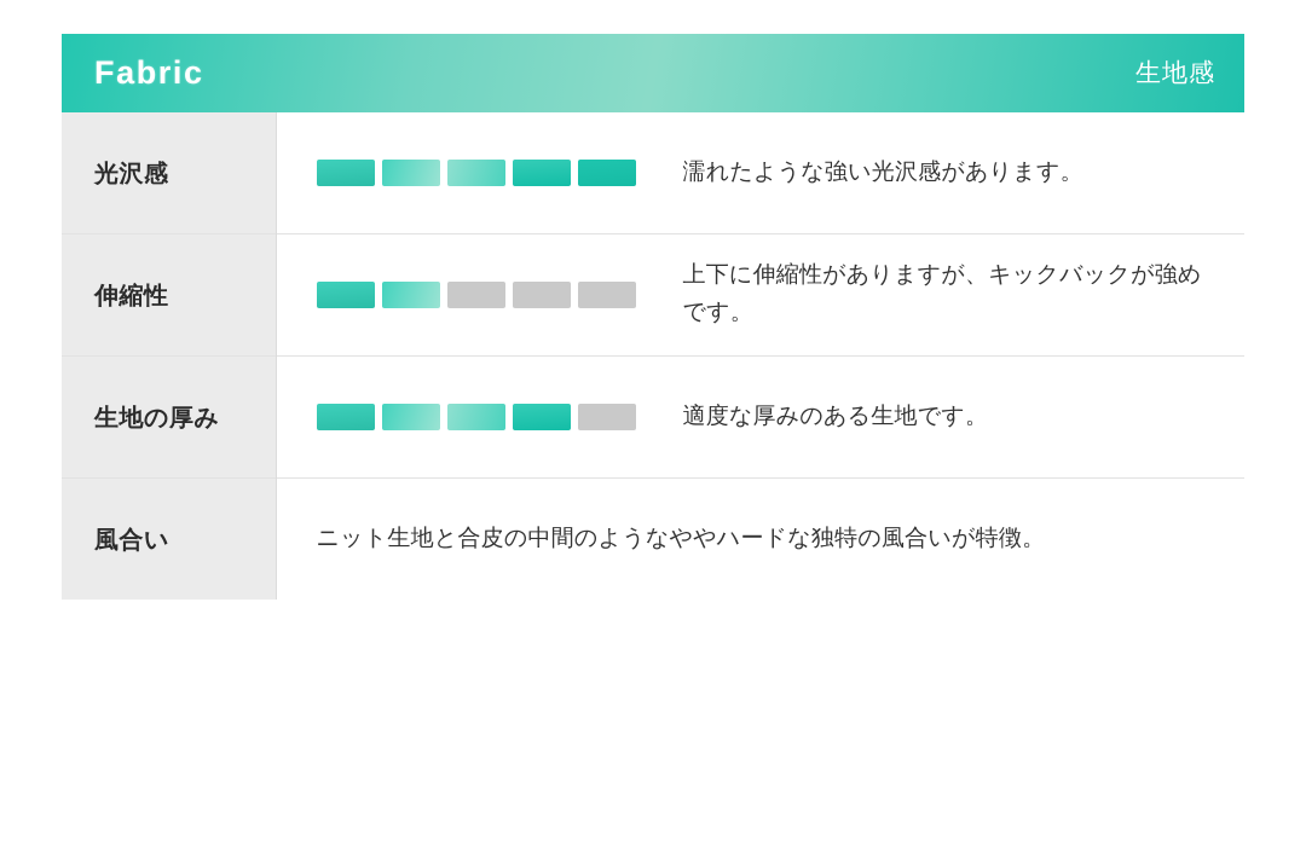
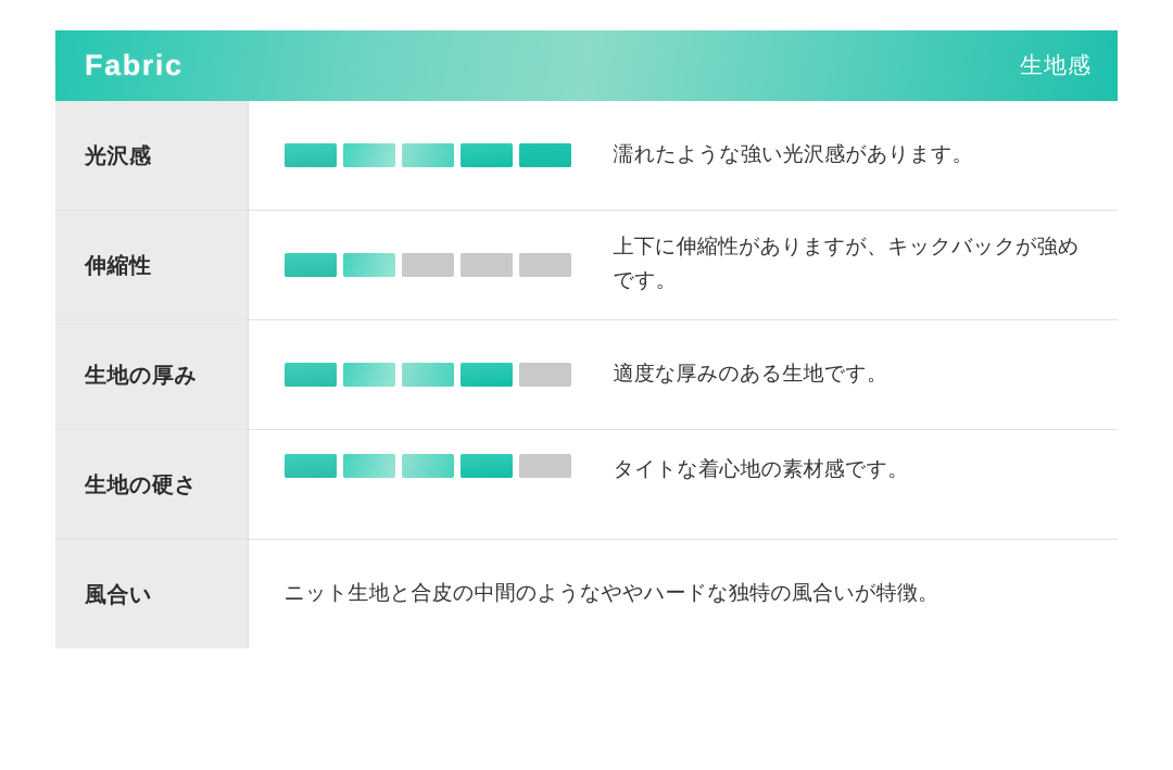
  Fabric
  生地感
  光沢感	濡れたような強い光沢感があります。
  伸縮性	上下に伸縮性がありますが、キックバックが強めです。
  生地の厚み	適度な厚みのある生地です。
+ 生地の硬さ	タイトな着心地の素材感です。
  風合い	ニット生地と合皮の中間のようなややハードな独特の風合いが特徴。
